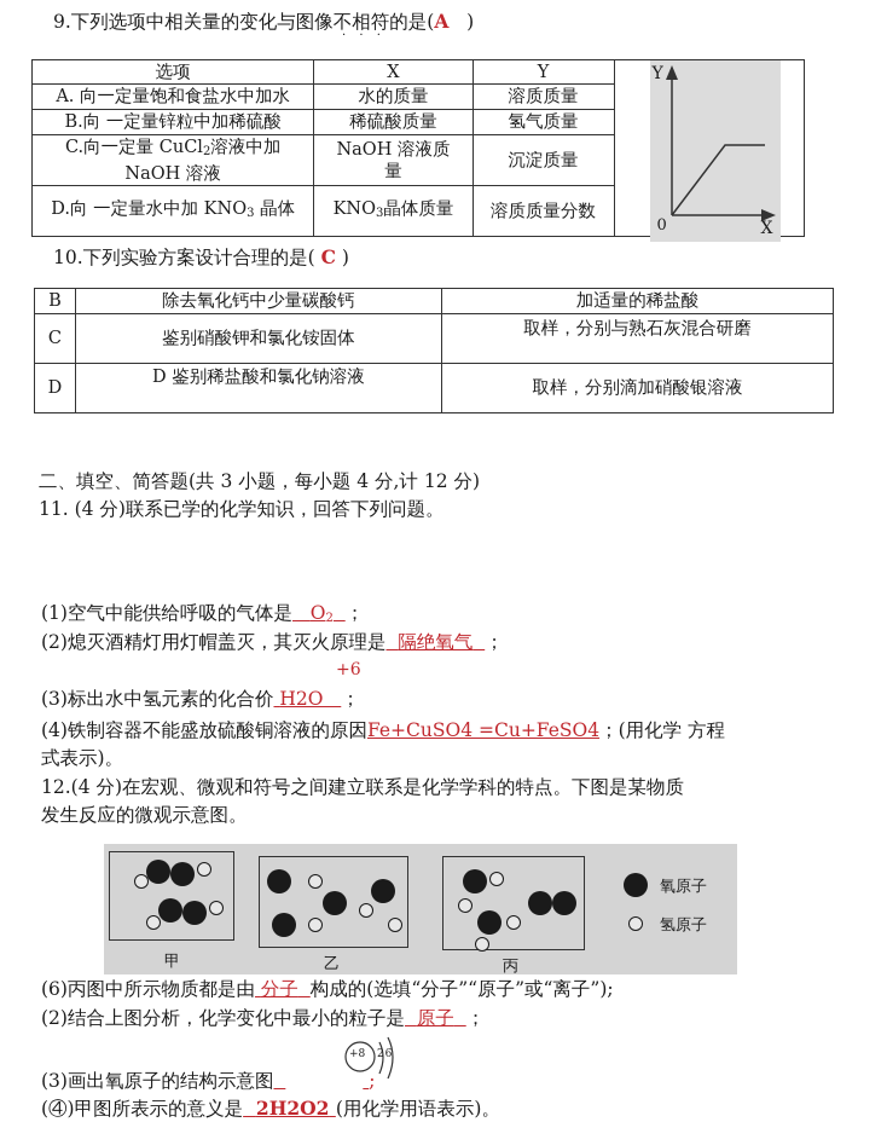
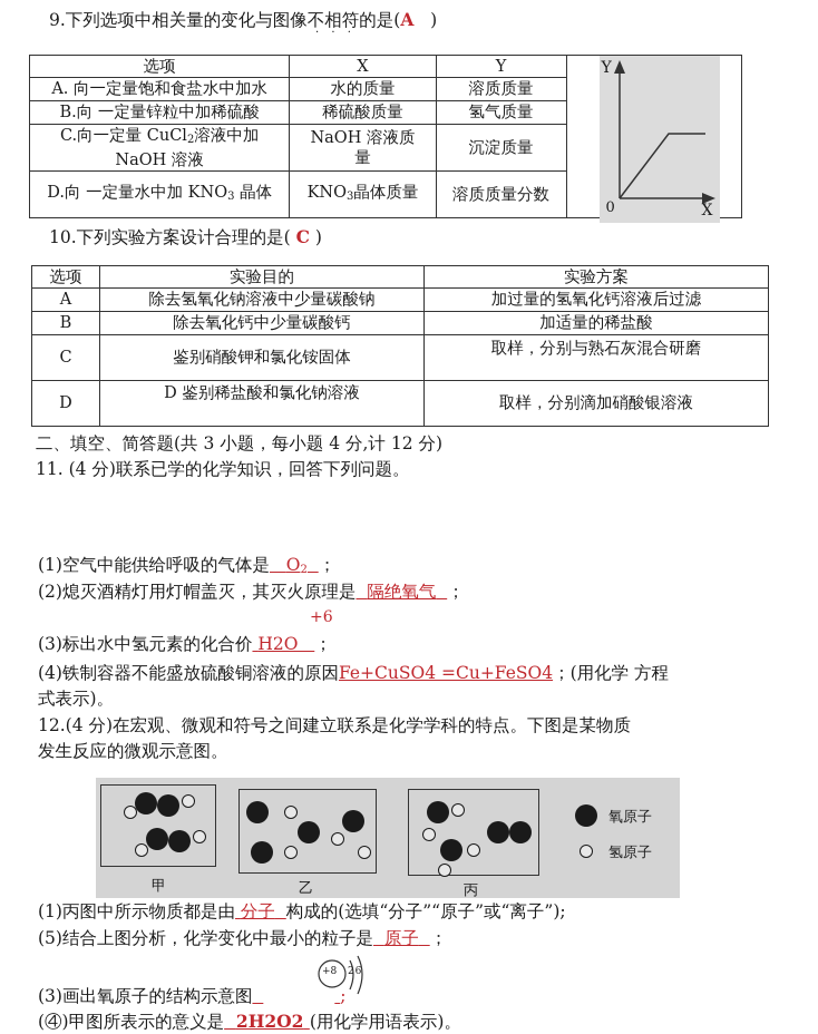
  9.下列选项中相关量的变化与图像不相符的是(A )
  · · ·
  选项	X	Y	Y X 0
  A. 向一定量饱和食盐水中加水	水的质量	溶质质量
  B.向 一定量锌粒中加稀硫酸	稀硫酸质量	氢气质量
  C.向一定量 CuCl2溶液中加 NaOH 溶液	NaOH 溶液质量	沉淀质量
  D.向 一定量水中加 KNO3 晶体	KNO3晶体质量	溶质质量分数
  10.下列实验方案设计合理的是( C )
+ 选项	实验目的	实验方案
+ A	除去氢氧化钠溶液中少量碳酸钠	加过量的氢氧化钙溶液后过滤
  B	除去氧化钙中少量碳酸钙	加适量的稀盐酸
  C	鉴别硝酸钾和氯化铵固体	取样，分别与熟石灰混合研磨
  D	D 鉴别稀盐酸和氯化钠溶液	取样，分别滴加硝酸银溶液
  二、填空、简答题(共 3 小题，每小题 4 分,计 12 分)
  11. (4 分)联系已学的化学知识，回答下列问题。
  (1)空气中能供给呼吸的气体是 O2 ；
  (2)熄灭酒精灯用灯帽盖灭，其灭火原理是 隔绝氧气 ；
  +6
  (3)标出水中氢元素的化合价 H2O ；
  (4)铁制容器不能盛放硫酸铜溶液的原因Fe+CuSO4 =Cu+FeSO4；(用化学 方程
  式表示)。
  12.(4 分)在宏观、微观和符号之间建立联系是化学学科的特点。下图是某物质
  发生反应的微观示意图。
  甲
  乙
  丙
  氧原子
  氢原子
- (6)丙图中所示物质都是由 分子 构成的(选填“分子”“原子”或“离子”);
+ (1)丙图中所示物质都是由 分子 构成的(选填“分子”“原子”或“离子”);
- (2)结合上图分析，化学变化中最小的粒子是 原子 ；
+ (5)结合上图分析，化学变化中最小的粒子是 原子 ；
  +8
  2 6
  (3)画出氧原子的结构示意图 ;
  (④)甲图所表示的意义是 2H2O2 (用化学用语表示)。
